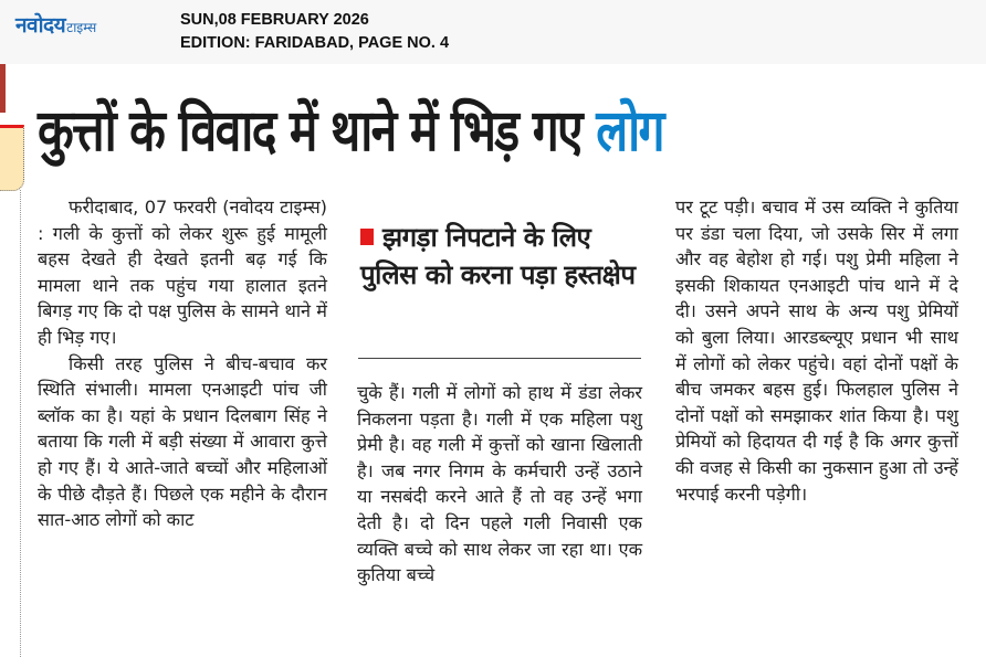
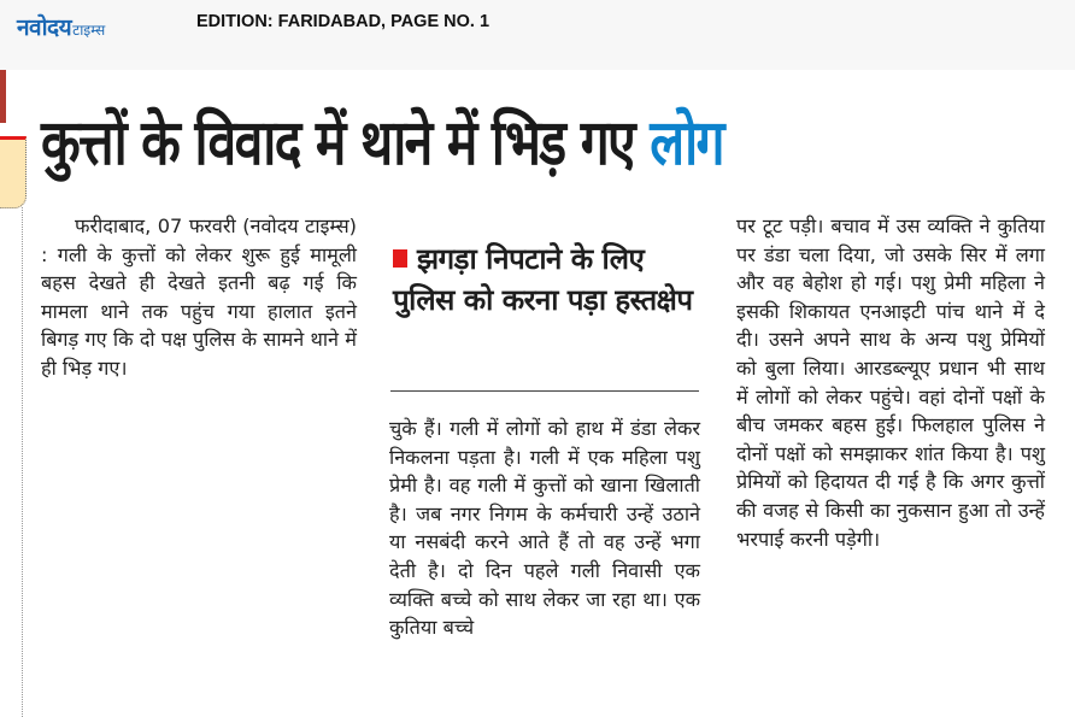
  नवोदय
  टाइम्स
- SUN,08 FEBRUARY 2026
- EDITION: FARIDABAD, PAGE NO. 4
+ EDITION: FARIDABAD, PAGE NO. 1
  कुत्तों के विवाद में थाने में भिड़ गए लोग
  फरीदाबाद, 07 फरवरी (नवोदय टाइम्स) : गली के कुत्तों को लेकर शुरू हुई मामूली बहस देखते ही देखते इतनी बढ़ गई कि मामला थाने तक पहुंच गया हालात इतने बिगड़ गए कि दो पक्ष पुलिस के सामने थाने में ही भिड़ गए।
- किसी तरह पुलिस ने बीच-बचाव कर स्थिति संभाली। मामला एनआइटी पांच जी ब्लॉक का है। यहां के प्रधान दिलबाग सिंह ने बताया कि गली में बड़ी संख्या में आवारा कुत्ते हो गए हैं। ये आते-जाते बच्चों और महिलाओं के पीछे दौड़ते हैं। पिछले एक महीने के दौरान सात-आठ लोगों को काट
  झगड़ा निपटाने के लिए पुलिस को करना पड़ा हस्तक्षेप
  चुके हैं। गली में लोगों को हाथ में डंडा लेकर निकलना पड़ता है। गली में एक महिला पशु प्रेमी है। वह गली में कुत्तों को खाना खिलाती है। जब नगर निगम के कर्मचारी उन्हें उठाने या नसबंदी करने आते हैं तो वह उन्हें भगा देती है। दो दिन पहले गली निवासी एक व्यक्ति बच्चे को साथ लेकर जा रहा था। एक कुतिया बच्चे
  पर टूट पड़ी। बचाव में उस व्यक्ति ने कुतिया पर डंडा चला दिया, जो उसके सिर में लगा और वह बेहोश हो गई। पशु प्रेमी महिला ने इसकी शिकायत एनआइटी पांच थाने में दे दी। उसने अपने साथ के अन्य पशु प्रेमियों को बुला लिया। आरडब्ल्यूए प्रधान भी साथ में लोगों को लेकर पहुंचे। वहां दोनों पक्षों के बीच जमकर बहस हुई। फिलहाल पुलिस ने दोनों पक्षों को समझाकर शांत किया है। पशु प्रेमियों को हिदायत दी गई है कि अगर कुत्तों की वजह से किसी का नुकसान हुआ तो उन्हें भरपाई करनी पड़ेगी।
